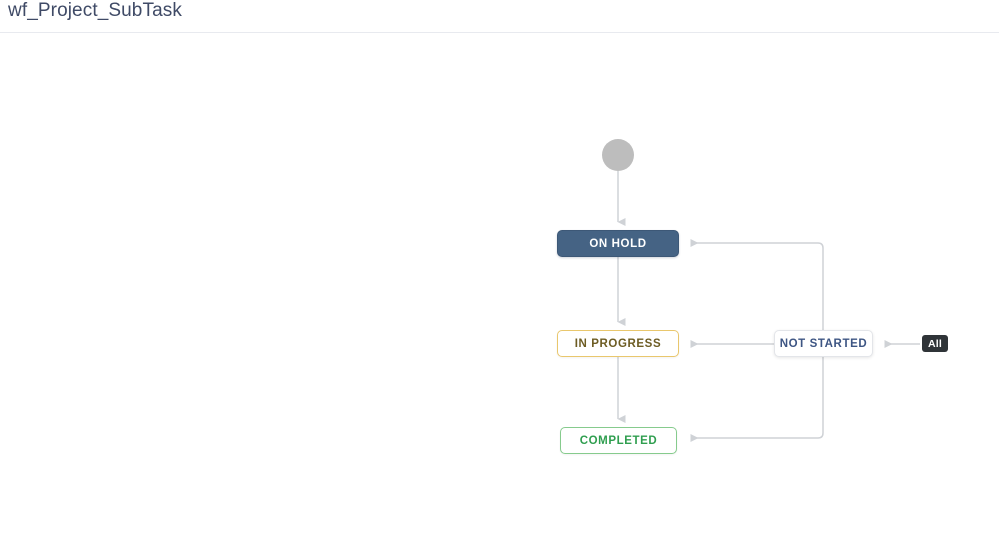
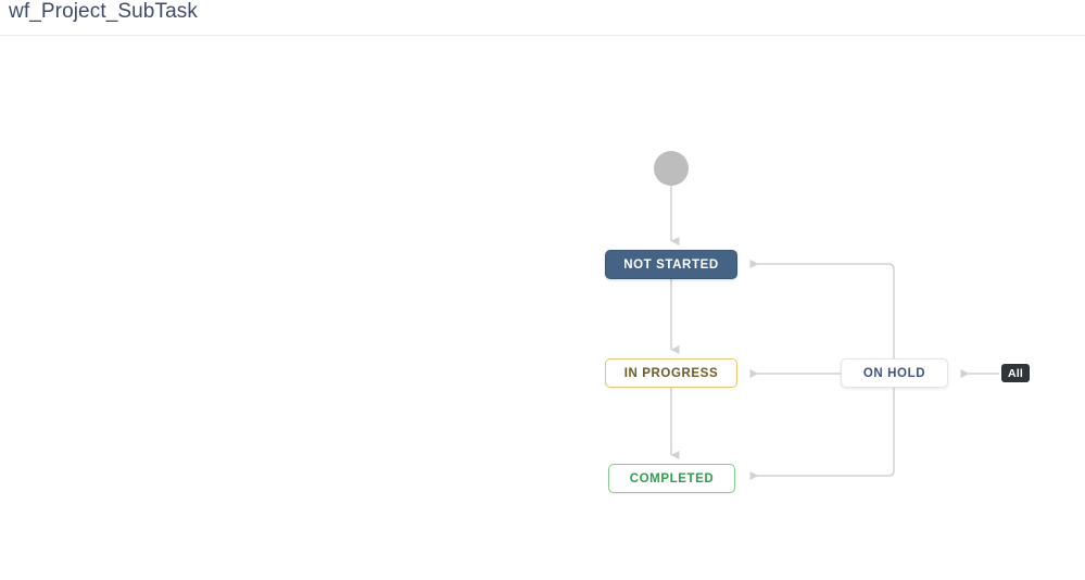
  wf_Project_SubTask
- ON HOLD
+ NOT STARTED
  IN PROGRESS
  COMPLETED
- NOT STARTED
+ ON HOLD
  All
